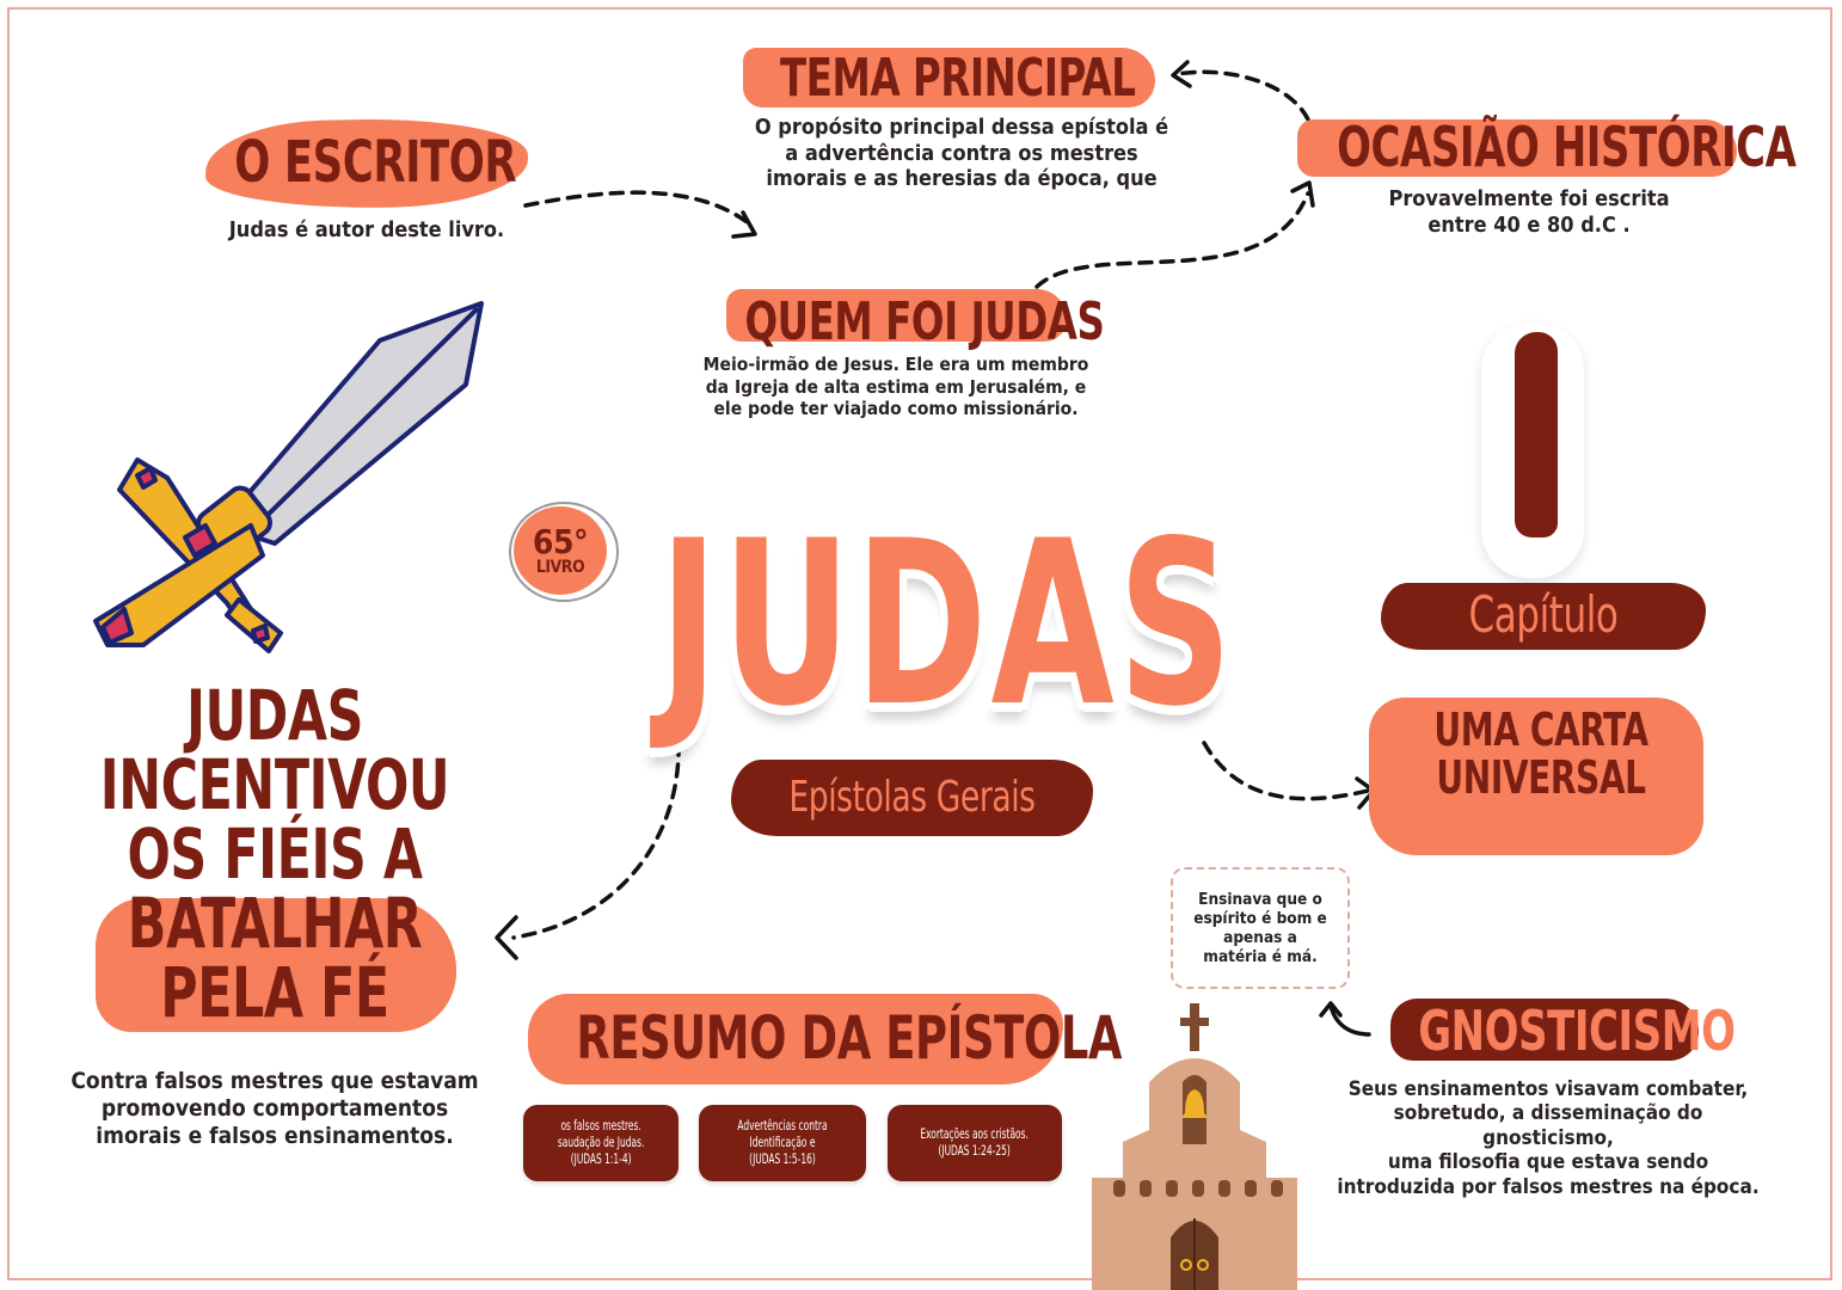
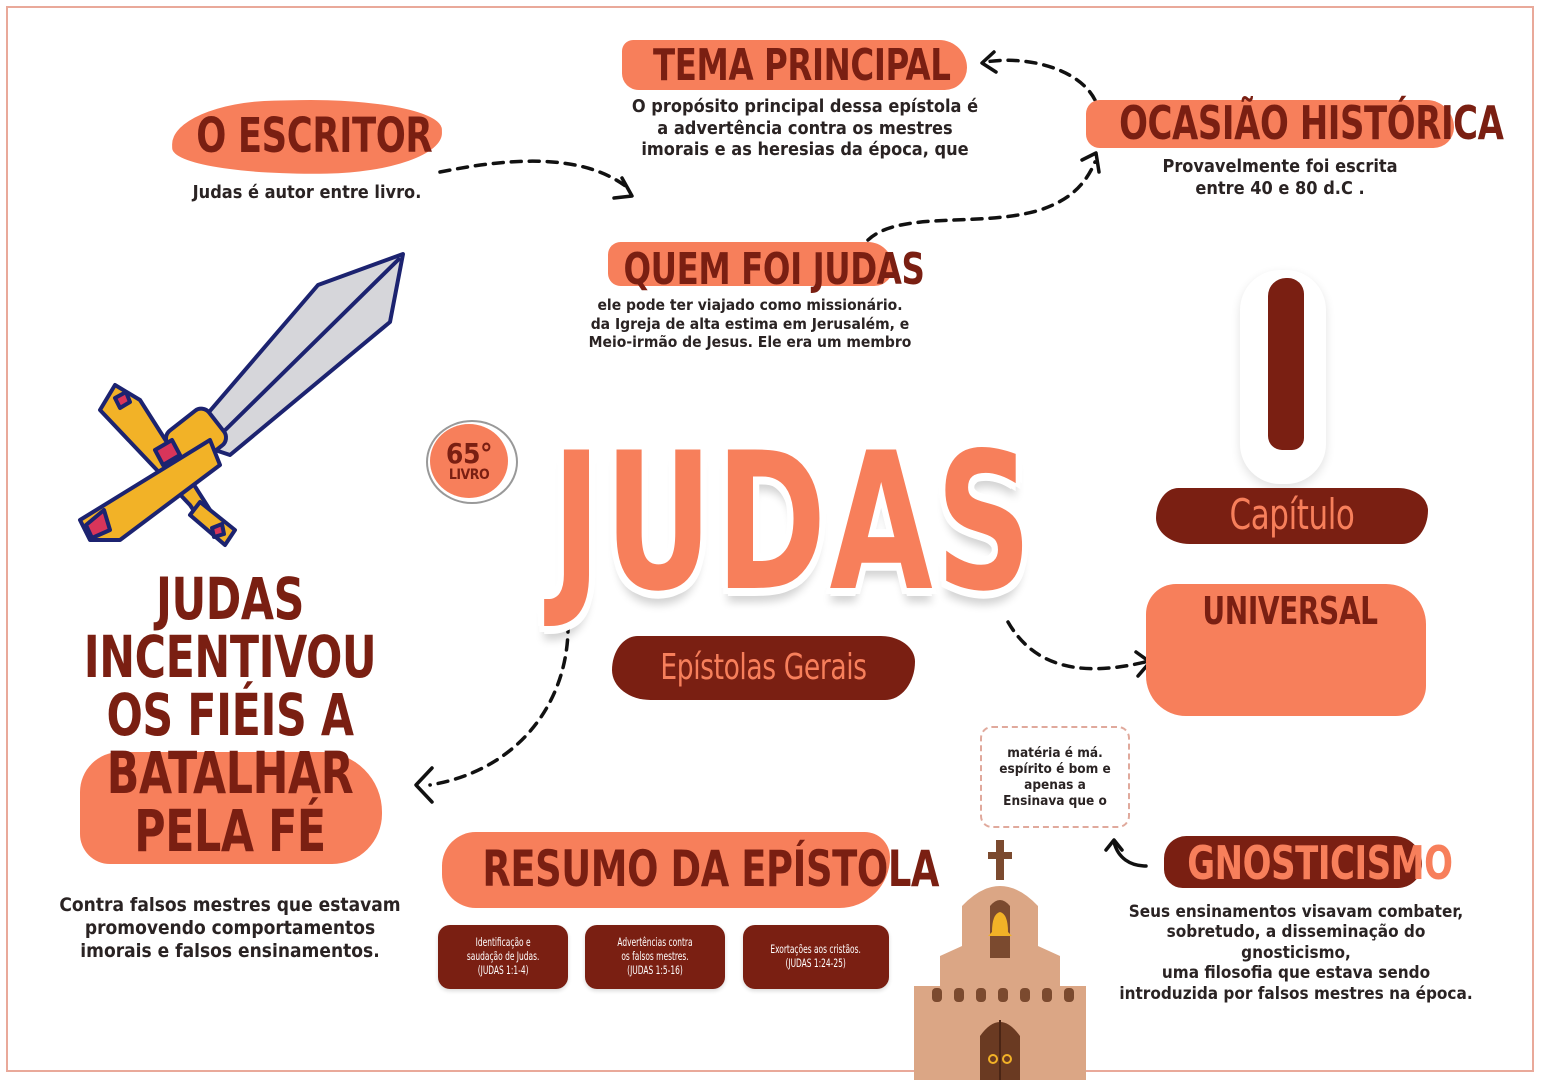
  O ESCRITOR
- Judas é autor deste livro.
+ Judas é autor entre livro.
  TEMA PRINCIPAL
  O propósito principal dessa epístola é
  a advertência contra os mestres
  imorais e as heresias da época, que
  OCASIÃO HISTÓRICA
  Provavelmente foi escrita
  entre 40 e 80 d.C .
  QUEM FOI JUDAS
- Meio-irmão de Jesus. Ele era um membro
+ ele pode ter viajado como missionário.
  da Igreja de alta estima em Jerusalém, e
- ele pode ter viajado como missionário.
+ Meio-irmão de Jesus. Ele era um membro
  65°
  LIVRO
  JUDAS
  Epístolas Gerais
  Capítulo
- UMA CARTA
  UNIVERSAL
  JUDAS
  INCENTIVOU
  OS FIÉIS A
  BATALHAR
  PELA FÉ
  Contra falsos mestres que estavam
  promovendo comportamentos
  imorais e falsos ensinamentos.
  RESUMO DA EPÍSTO
- os falsos mestres.
+ Identificação e
  saudação de Judas.
  (JUDAS 1:1-4)
  Advertências contra
- Identificação e
+ os falsos mestres.
  (JUDAS 1:5-16)
  Exortações aos cristãos.
  (JUDAS 1:24-25)
- Ensinava que o
+ matéria é má.
  espírito é bom e
  apenas a
- matéria é má.
+ Ensinava que o
  GNOSTICISMO
  Seus ensinamentos visavam combater,
  sobretudo, a disseminação do gnosticismo,
  uma filosofia que estava sendo
  introduzida por falsos mestres na época.
